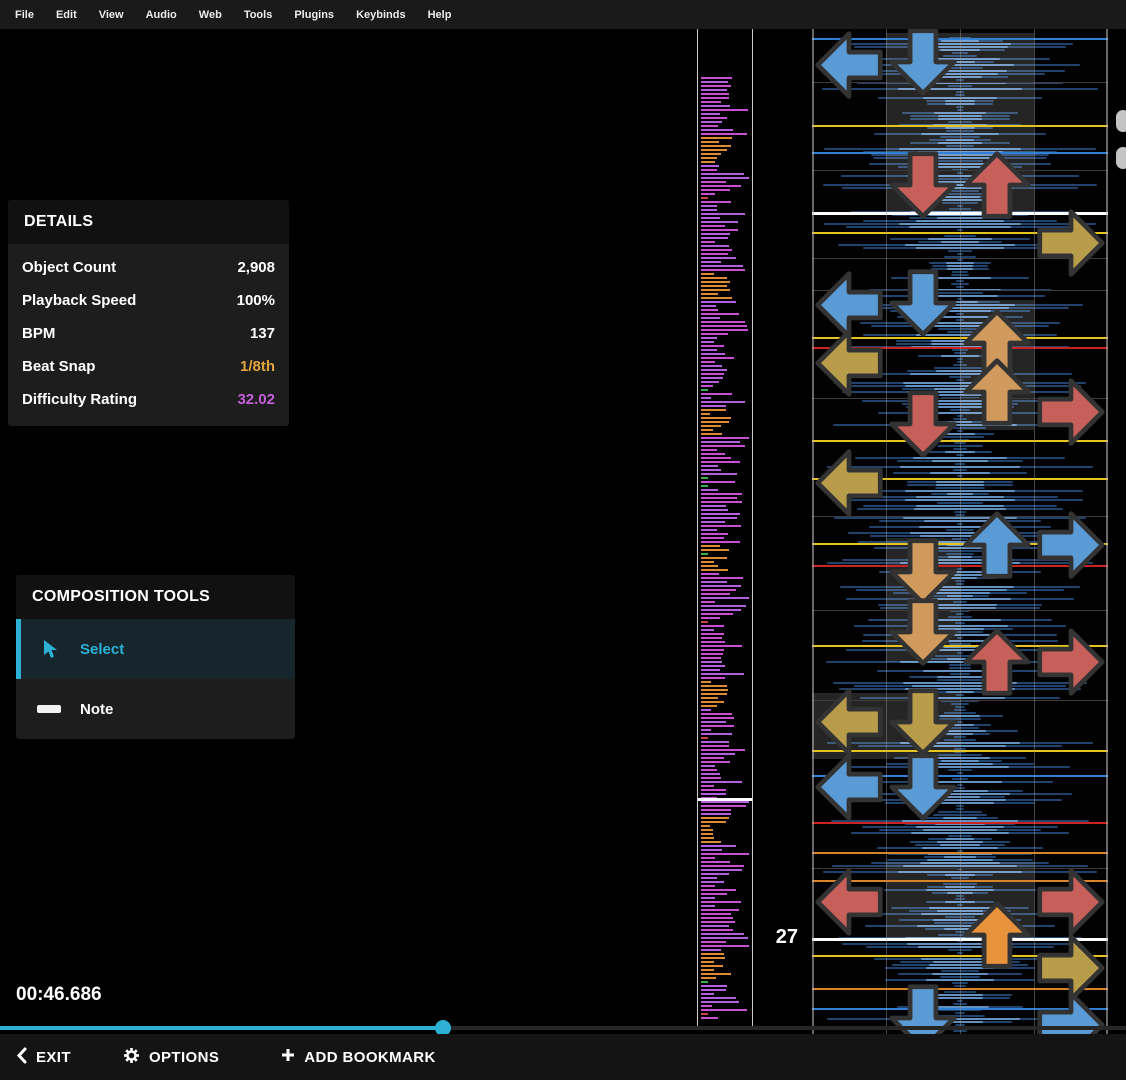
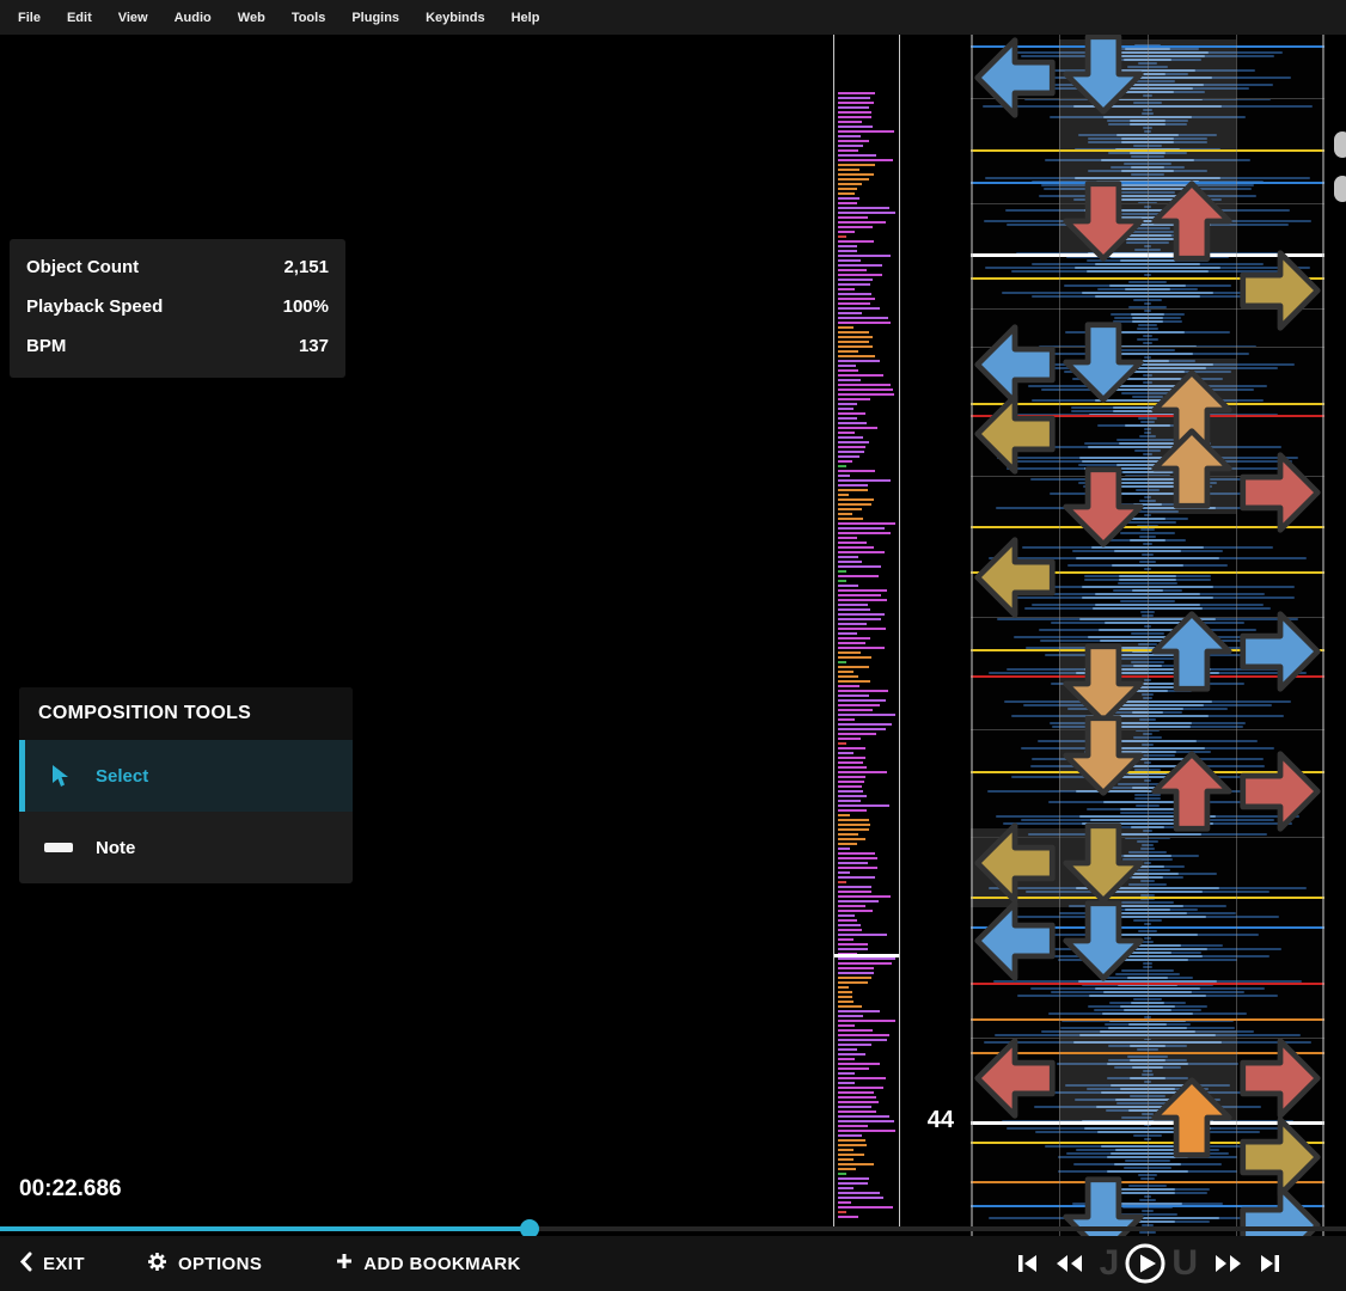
  File
  Edit
  View
  Audio
  Web
  Tools
  Plugins
  Keybinds
  Help
- DETAILS
  Object Count
- 2,908
+ 2,151
  Playback Speed
  100%
  BPM
  137
- Beat Snap
- 1/8th
- Difficulty Rating
- 32.02
  COMPOSITION TOOLS
  Select
  Note
- 00:46.686
+ 00:22.686
- 27
+ 44
  EXIT
  OPTIONS
  ADD BOOKMARK
+ J
+ U
